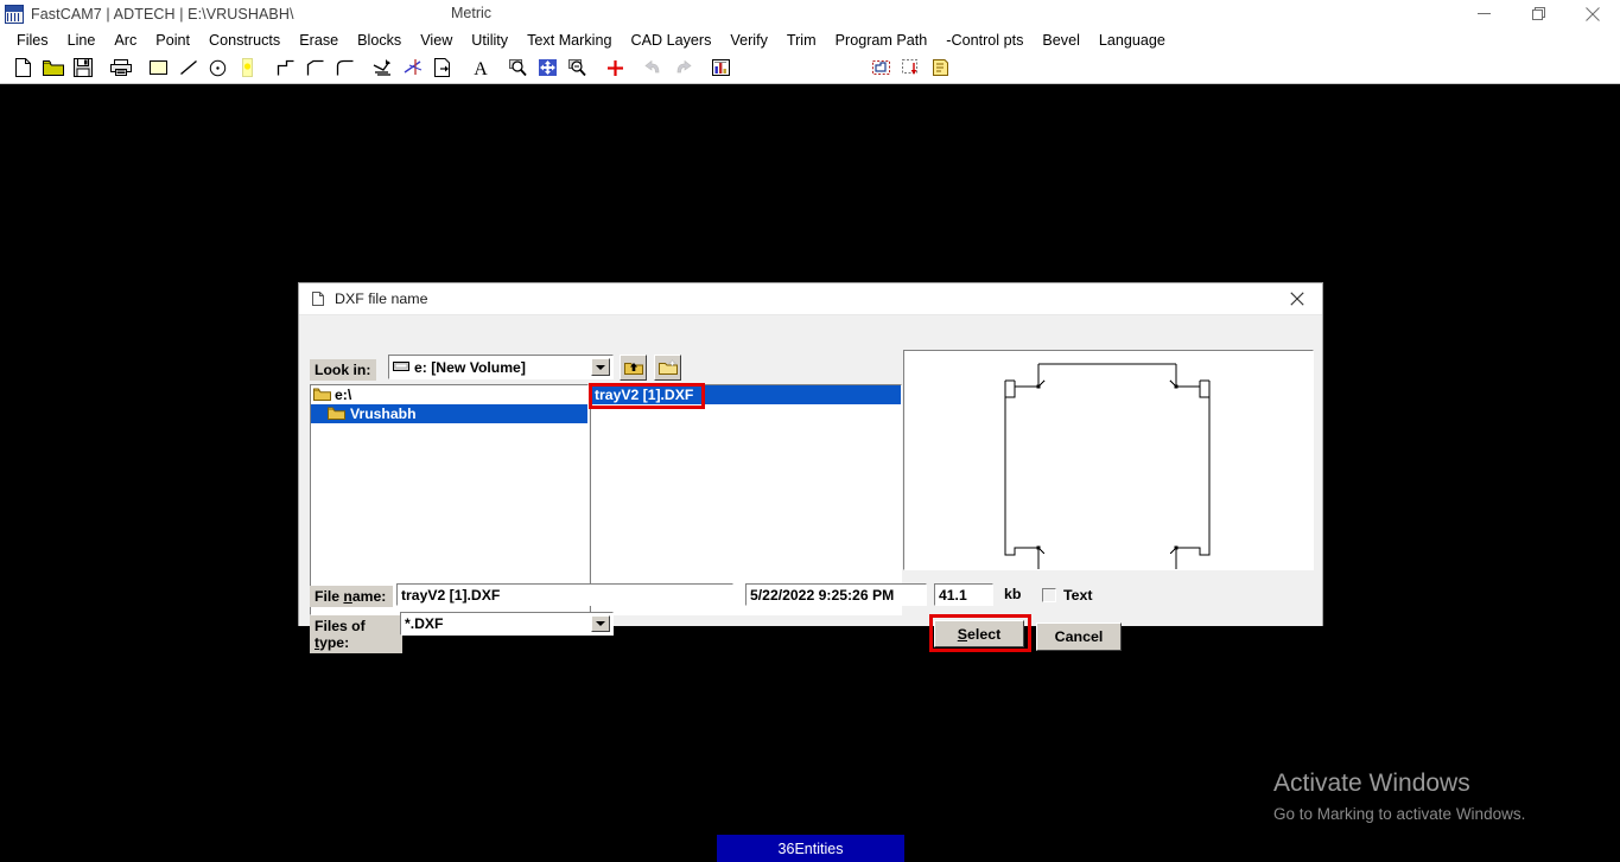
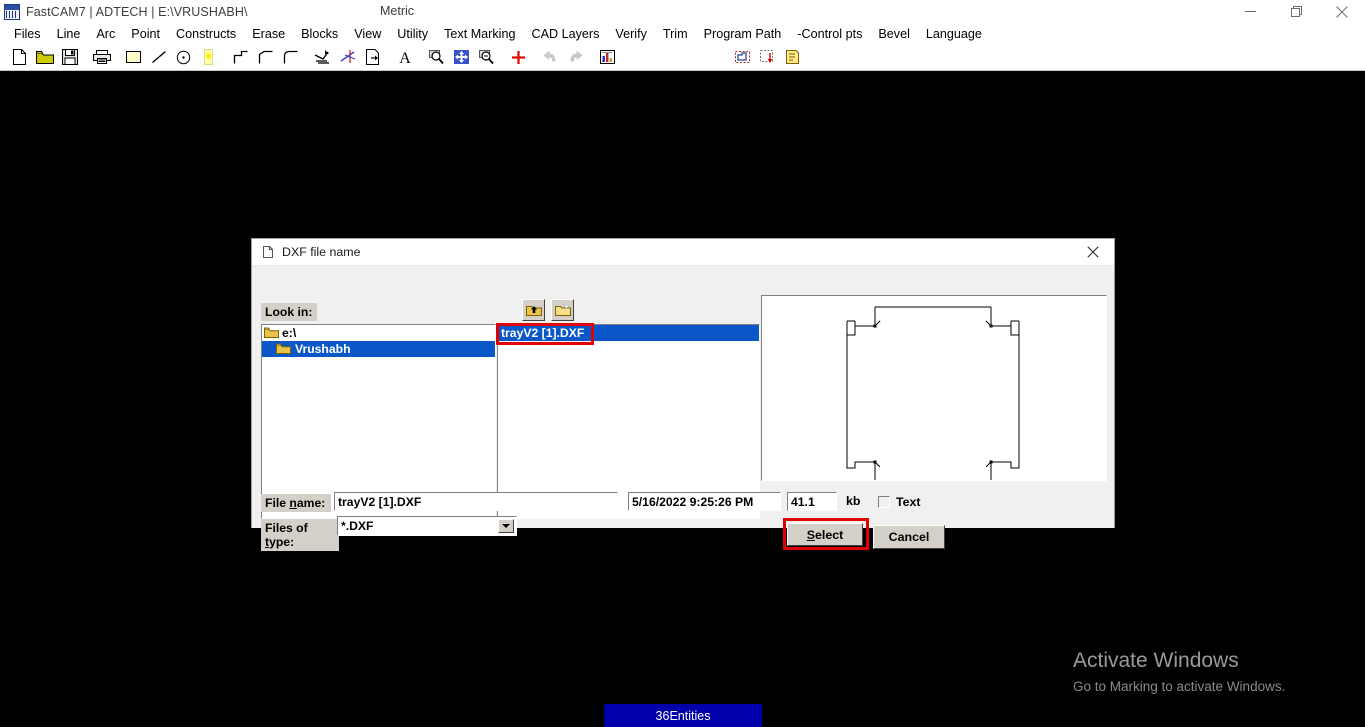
  FastCAM7 | ADTECH | E:\VRUSHABH\
  Metric
  Files
  Line
  Arc
  Point
  Constructs
  Erase
  Blocks
  View
  Utility
  Text Marking
  CAD Layers
  Verify
  Trim
  Program Path
  -Control pts
  Bevel
  Language
  A
  Activate Windows
  Go to Marking to activate Windows.
  36Entities
  DXF file name
  Look in:
- e: [New Volume]
  e:\
  Vrushabh
  trayV2 [1].DXF
  File name:
  trayV2 [1].DXF
- 5/22/2022 9:25:26 PM
+ 5/16/2022 9:25:26 PM
  41.1
  kb
  Text
  Files of type:
  *.DXF
  Select
  Cancel
